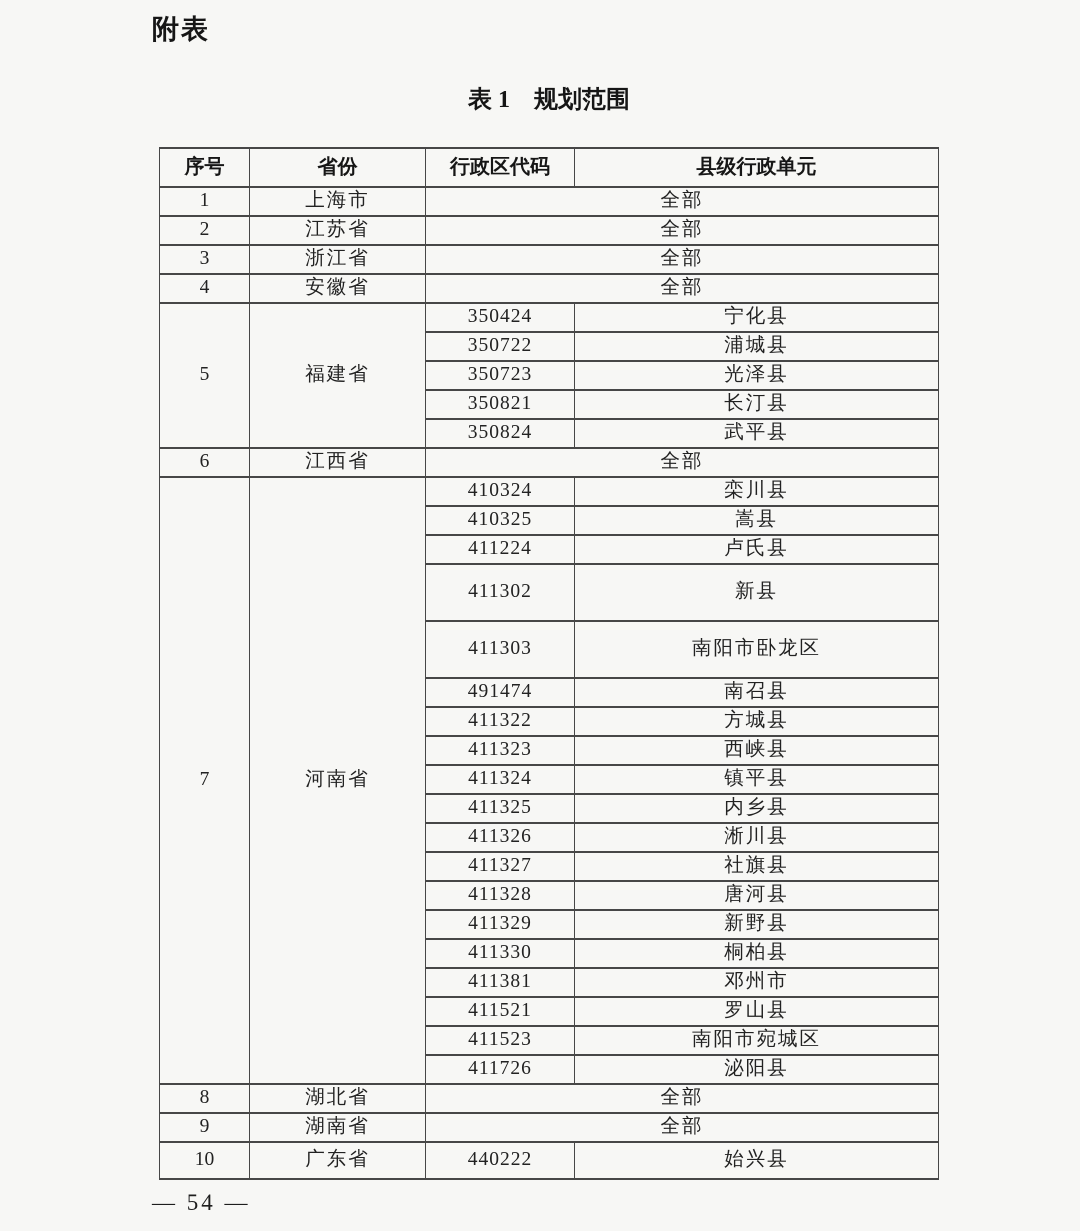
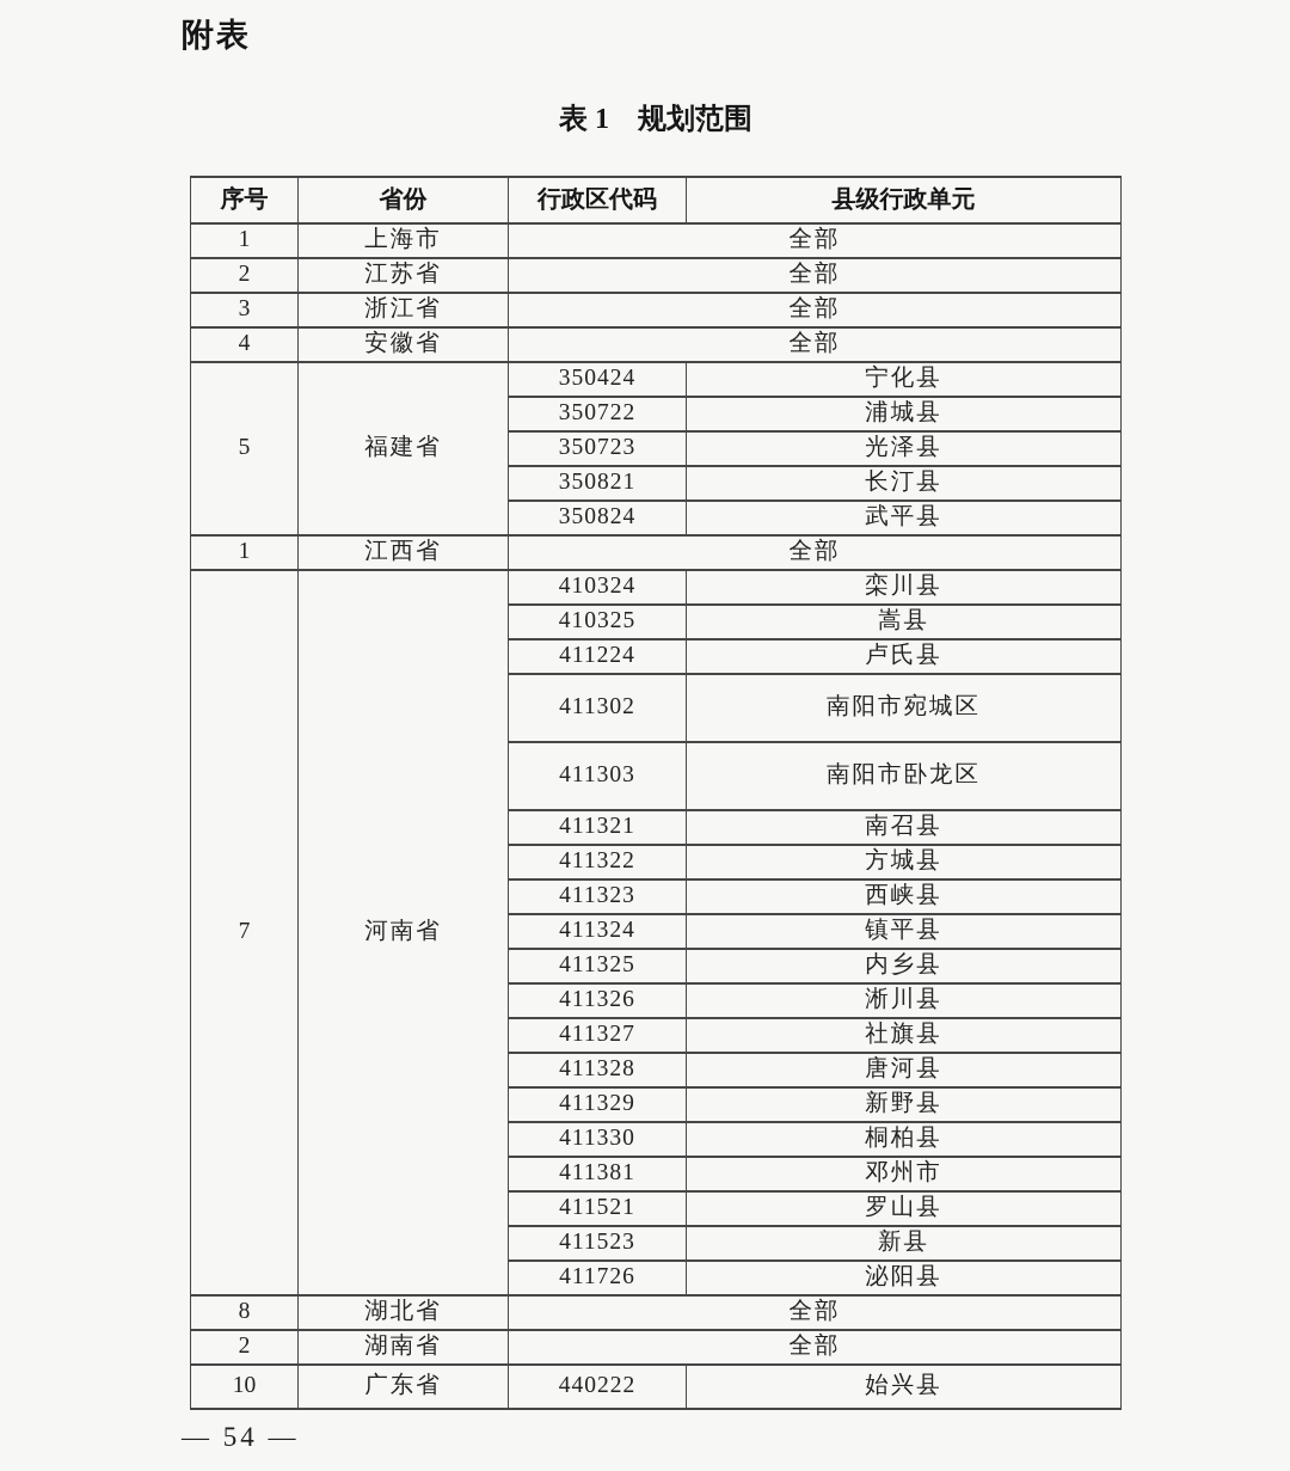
  附表
  表 1 规划范围
  序号	省份	行政区代码	县级行政单元
  1	上海市	全部
  2	江苏省	全部
  3	浙江省	全部
  4	安徽省	全部
  5	福建省	350424	宁化县
  350722	浦城县
  350723	光泽县
  350821	长汀县
  350824	武平县
- 6	江西省	全部
+ 1	江西省	全部
  7	河南省	410324	栾川县
  410325	嵩县
  411224	卢氏县
- 411302	新县
+ 411302	南阳市宛城区
  411303	南阳市卧龙区
- 491474	南召县
+ 411321	南召县
  411322	方城县
  411323	西峡县
  411324	镇平县
  411325	内乡县
  411326	淅川县
  411327	社旗县
  411328	唐河县
  411329	新野县
  411330	桐柏县
  411381	邓州市
  411521	罗山县
- 411523	南阳市宛城区
+ 411523	新县
  411726	泌阳县
  8	湖北省	全部
- 9	湖南省	全部
+ 2	湖南省	全部
  10	广东省	440222	始兴县
  — 54 —
